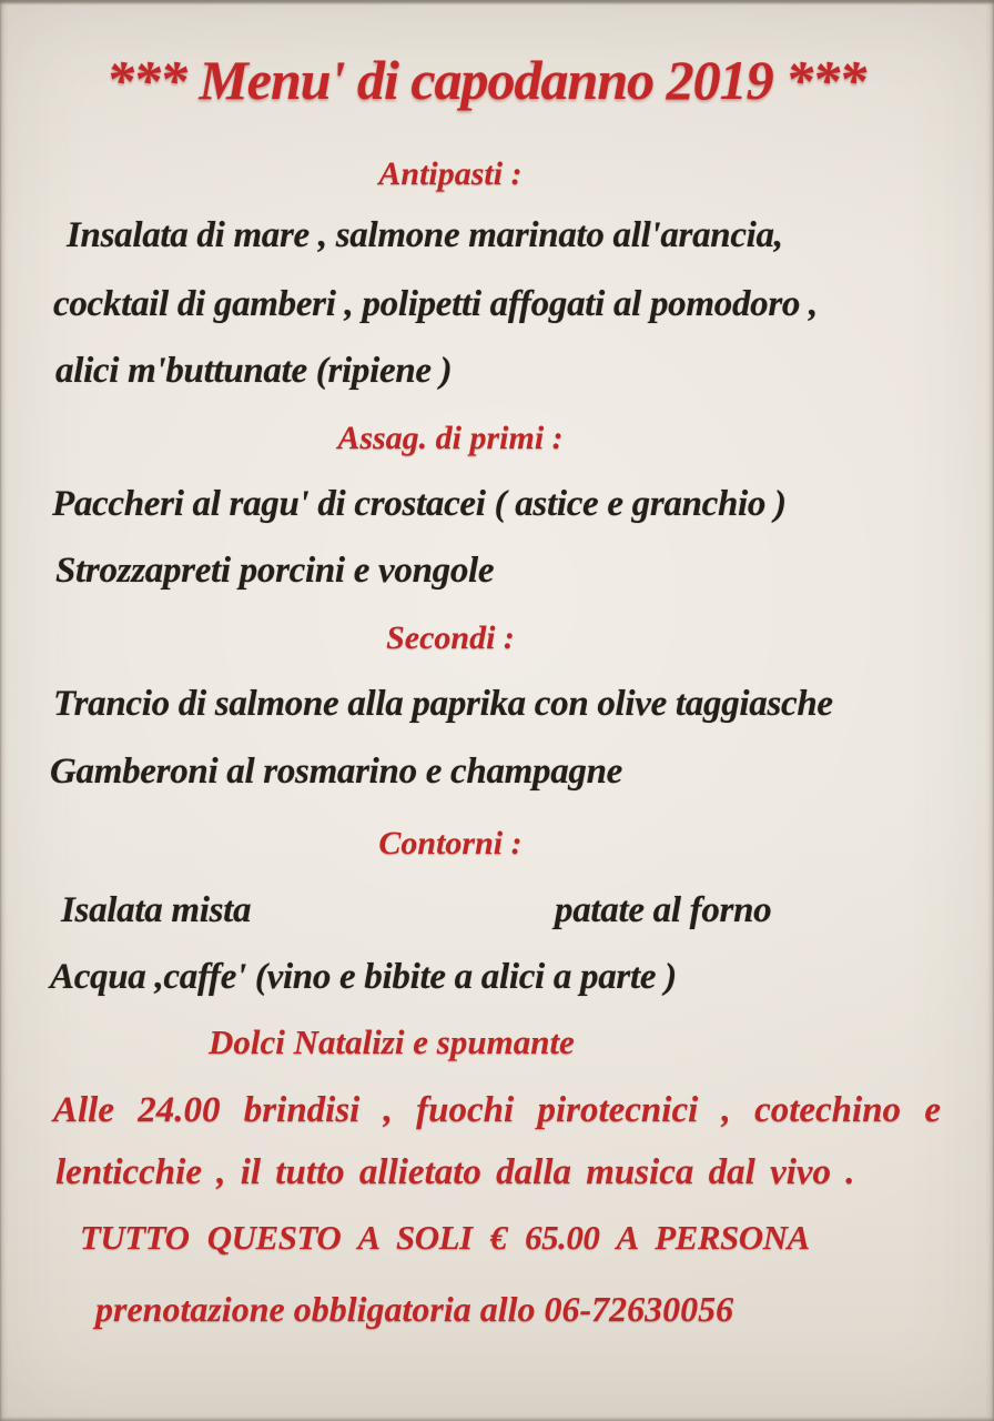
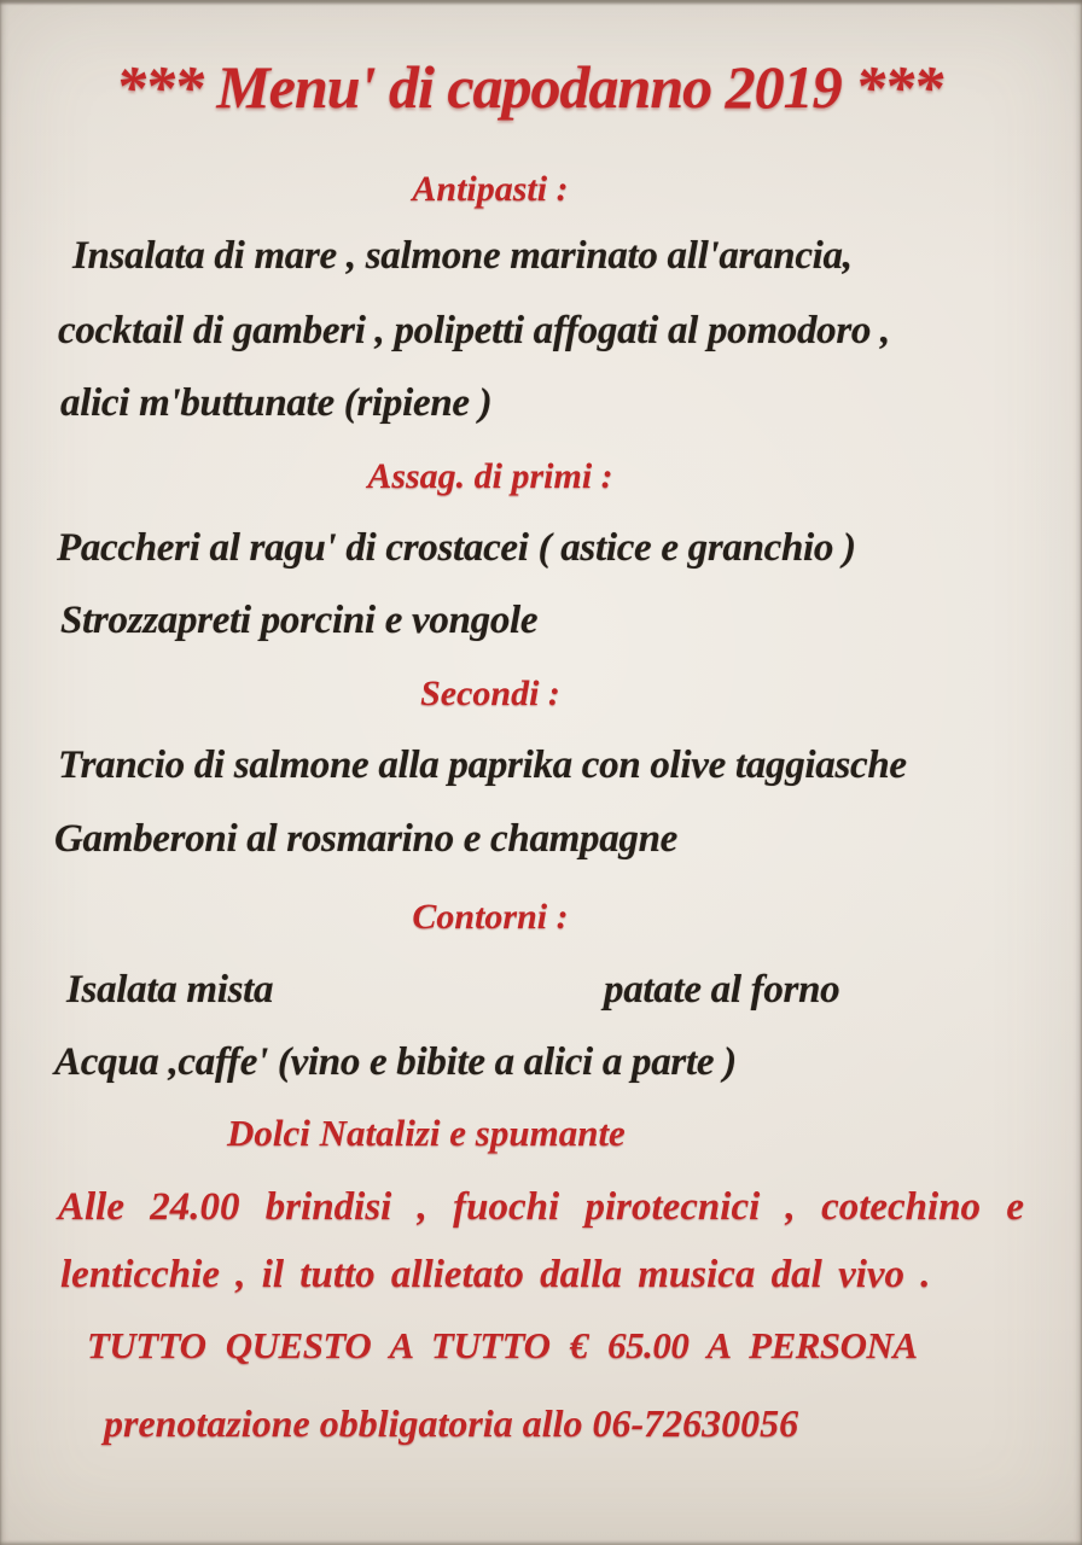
  *** Menu' di capodanno 2019 ***
  Antipasti :
  Insalata di mare , salmone marinato all'arancia,
  cocktail di gamberi , polipetti affogati al pomodoro ,
  alici m'buttunate (ripiene )
  Assag. di primi :
  Paccheri al ragu' di crostacei ( astice e granchio )
  Strozzapreti porcini e vongole
  Secondi :
  Trancio di salmone alla paprika con olive taggiasche
  Gamberoni al rosmarino e champagne
  Contorni :
  Isalata mista
  patate al forno
  Acqua ,caffe' (vino e bibite a alici a parte )
  Dolci Natalizi e spumante
  Alle 24.00 brindisi , fuochi pirotecnici , cotechino e
  lenticchie , il tutto allietato dalla musica dal vivo .
- TUTTO QUESTO A SOLI € 65.00 A PERSONA
+ TUTTO QUESTO A TUTTO € 65.00 A PERSONA
  prenotazione obbligatoria allo 06-72630056
